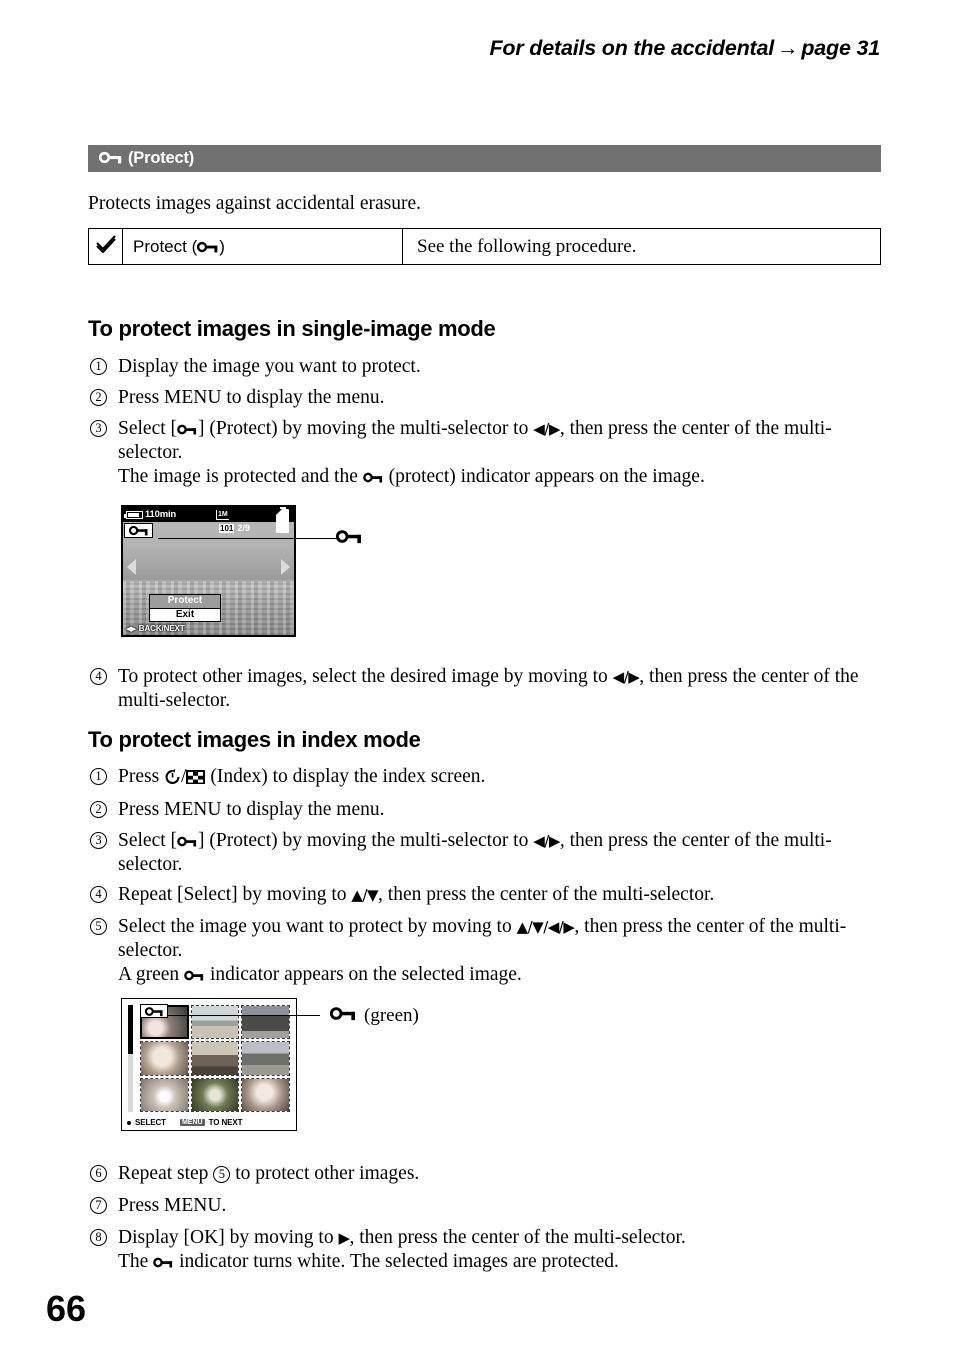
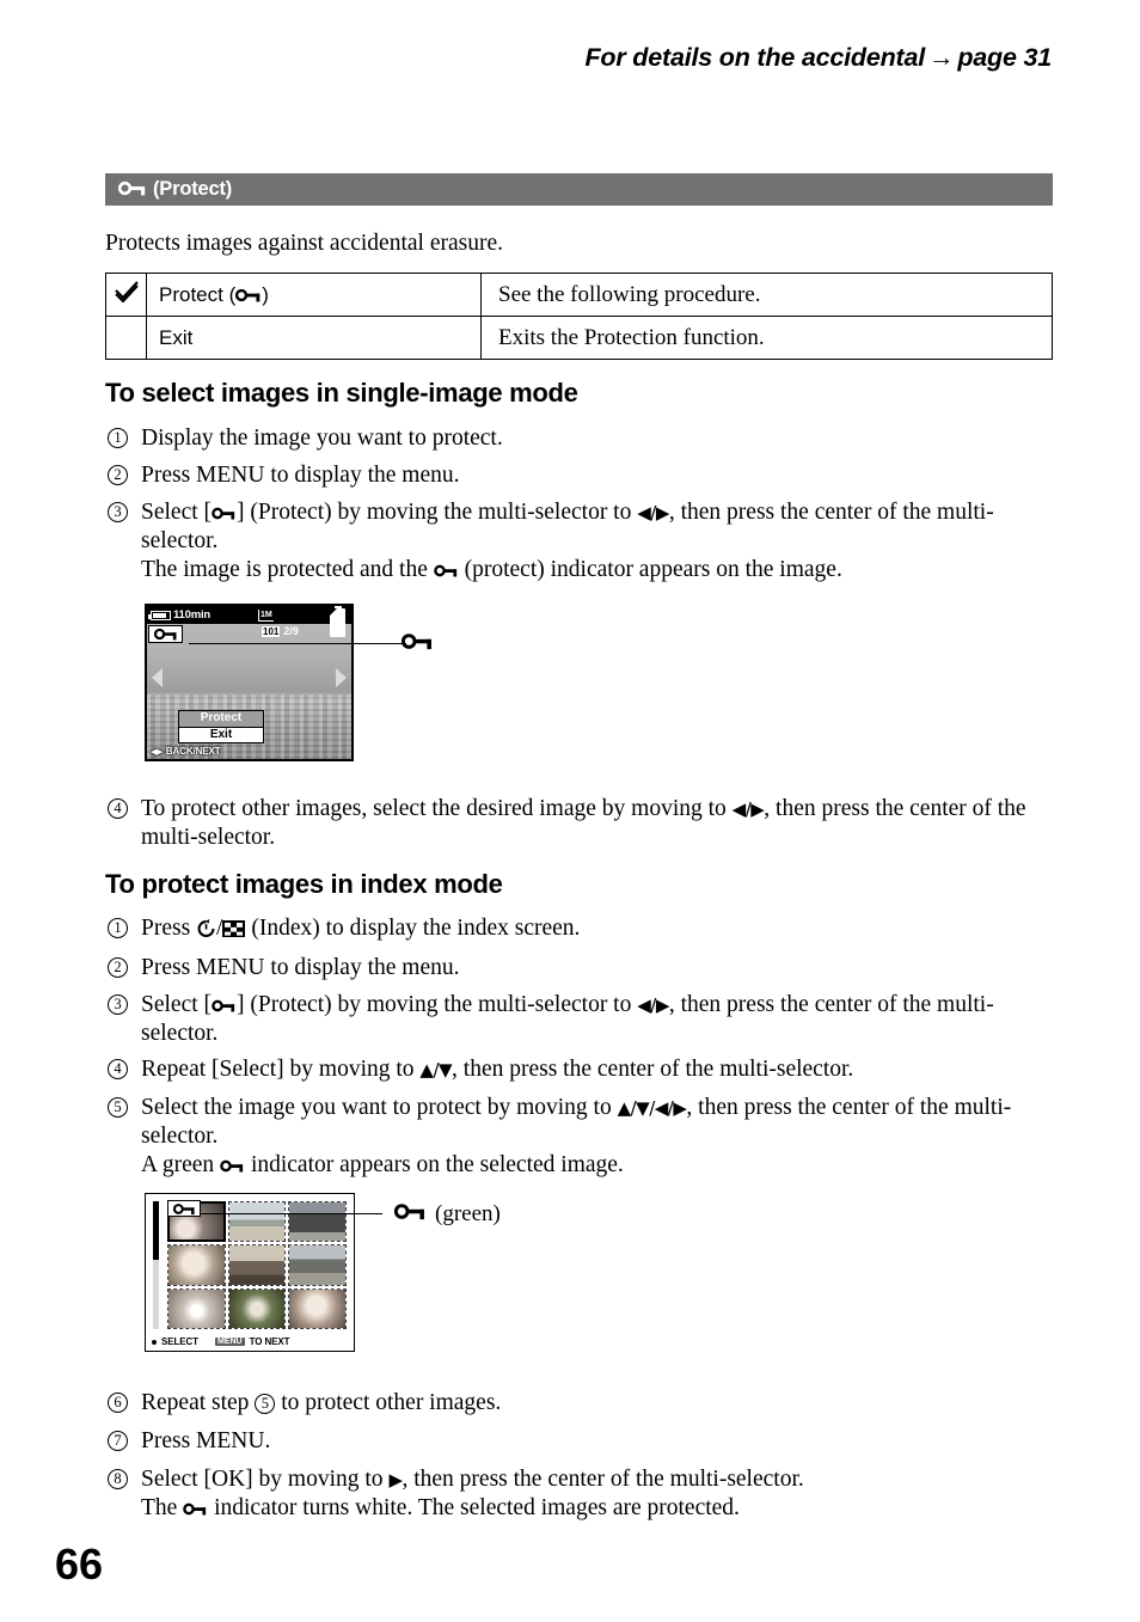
  For details on the accidental → page 31
  (Protect)
  Protects images against accidental erasure.
  	Protect ( )	See the following procedure.
+ 	Exit	Exits the Protection function.
- To protect images in single-image mode
+ To select images in single-image mode
  1
  Display the image you want to protect.
  2
  Press MENU to display the menu.
  3
  Select [ ] (Protect) by moving the multi-selector to ◀/▶, then press the center of the multi-selector.
  The image is protected and the (protect) indicator appears on the image.
  110min
  101
  2/9
  Protect
  Exit
  ◀▶
  BACK/NEXT
  4
  To protect other images, select the desired image by moving to ◀/▶, then press the center of the multi-selector.
  To protect images in index mode
  1
  Press / (Index) to display the index screen.
  2
  Press MENU to display the menu.
  3
  Select [ ] (Protect) by moving the multi-selector to ◀/▶, then press the center of the multi-selector.
  4
  Repeat [Select] by moving to ▲/▼, then press the center of the multi-selector.
  5
  Select the image you want to protect by moving to ▲/▼/◀/▶, then press the center of the multi-selector.
  A green indicator appears on the selected image.
  SELECT
  TO NEXT
  (green)
  6
  Repeat step 5 to protect other images.
  7
  Press MENU.
  8
- Display [OK] by moving to ▶, then press the center of the multi-selector.
+ Select [OK] by moving to ▶, then press the center of the multi-selector.
  The indicator turns white. The selected images are protected.
  66
